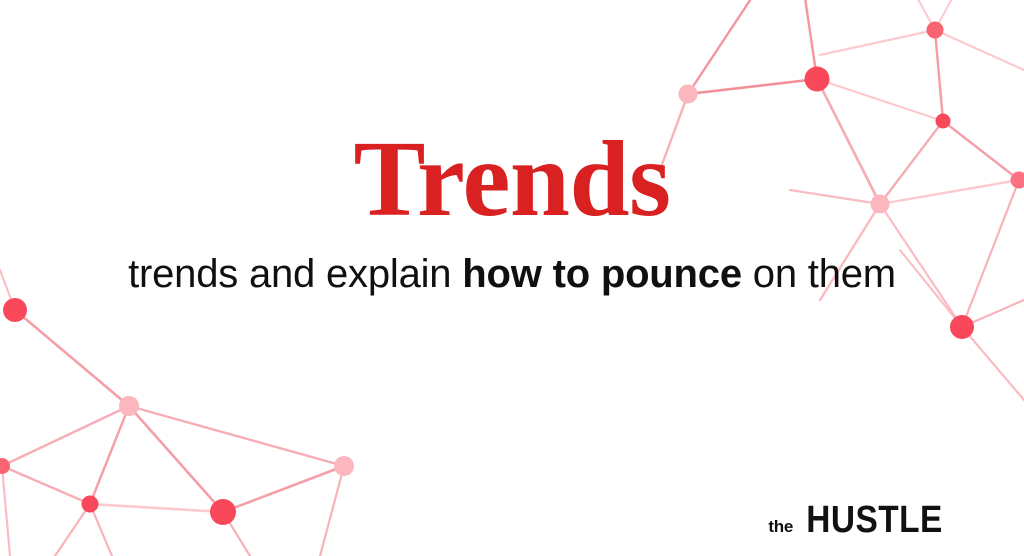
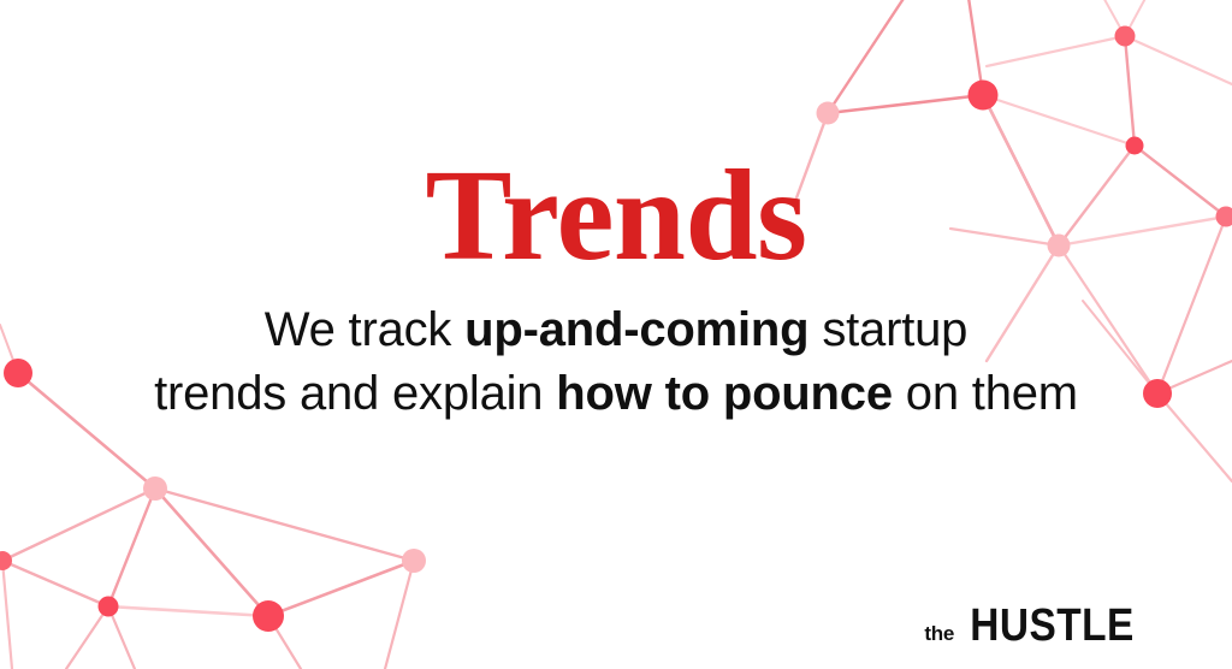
  Trends
+ We track up-and-coming startup
  trends and explain how to pounce on them
  the
  HUSTLE
